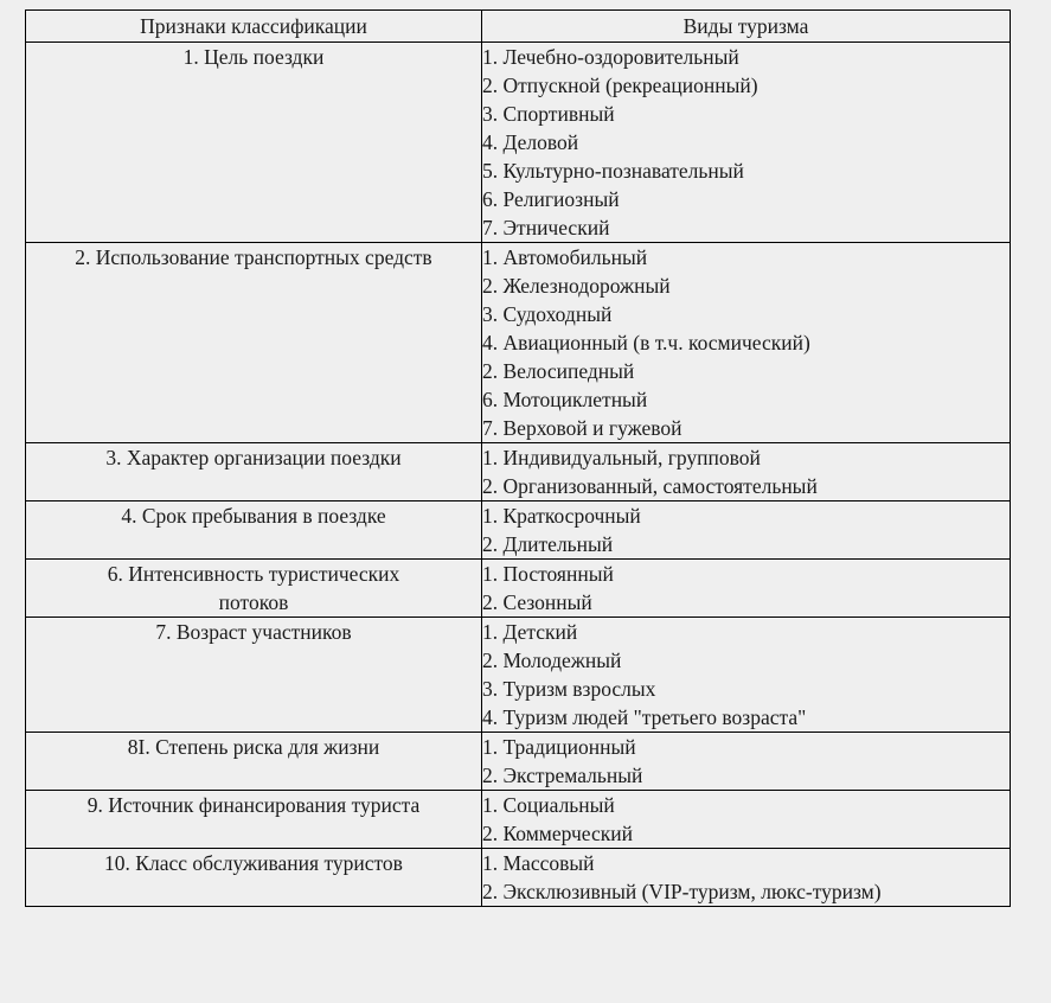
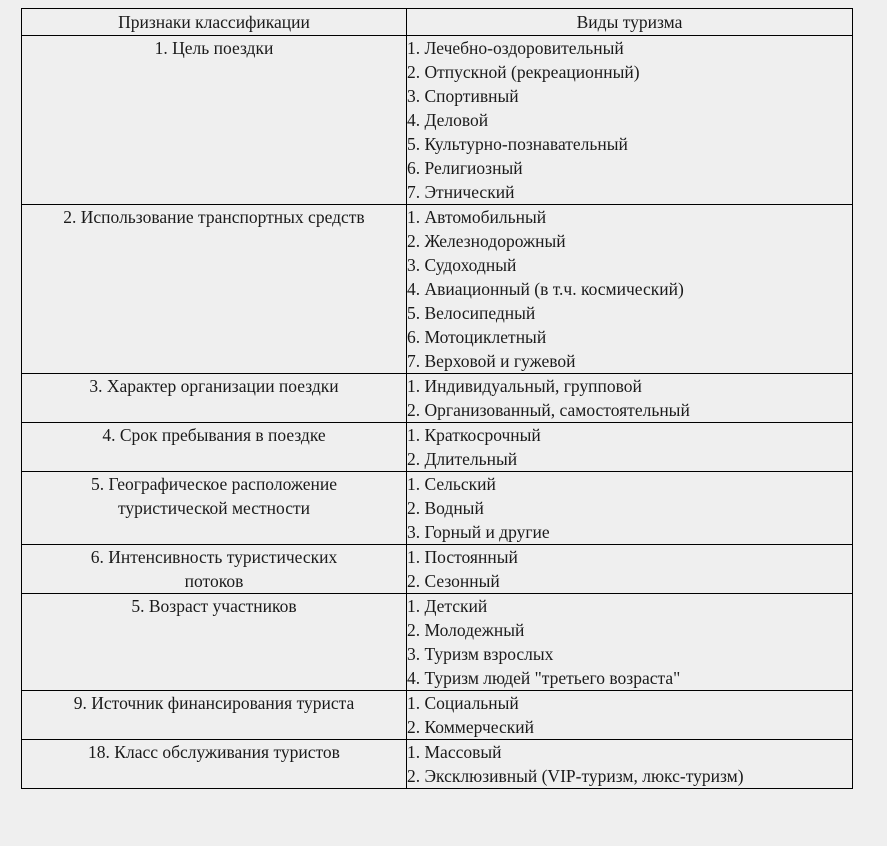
  Признаки классификации	Виды туризма
  1. Цель поездки	1. Лечебно-оздоровительный2. Отпускной (рекреационный)3. Спортивный4. Деловой5. Культурно-познавательный6. Религиозный7. Этнический
- 2. Использование транспортных средств	1. Автомобильный2. Железнодорожный3. Судоходный4. Авиационный (в т.ч. космический)2. Велосипедный6. Мотоциклетный7. Верховой и гужевой
+ 2. Использование транспортных средств	1. Автомобильный2. Железнодорожный3. Судоходный4. Авиационный (в т.ч. космический)5. Велосипедный6. Мотоциклетный7. Верховой и гужевой
  3. Характер организации поездки	1. Индивидуальный, групповой2. Организованный, самостоятельный
  4. Срок пребывания в поездке	1. Краткосрочный2. Длительный
+ 5. Географическое расположениетуристической местности	1. Сельский2. Водный3. Горный и другие
  6. Интенсивность туристическихпотоков	1. Постоянный2. Сезонный
- 7. Возраст участников	1. Детский2. Молодежный3. Туризм взрослых4. Туризм людей "третьего возраста"
+ 5. Возраст участников	1. Детский2. Молодежный3. Туризм взрослых4. Туризм людей "третьего возраста"
- 8I. Степень риска для жизни	1. Традиционный2. Экстремальный
  9. Источник финансирования туриста	1. Социальный2. Коммерческий
- 10. Класс обслуживания туристов	1. Массовый2. Эксклюзивный (VIP-туризм, люкс-туризм)
+ 18. Класс обслуживания туристов	1. Массовый2. Эксклюзивный (VIP-туризм, люкс-туризм)
